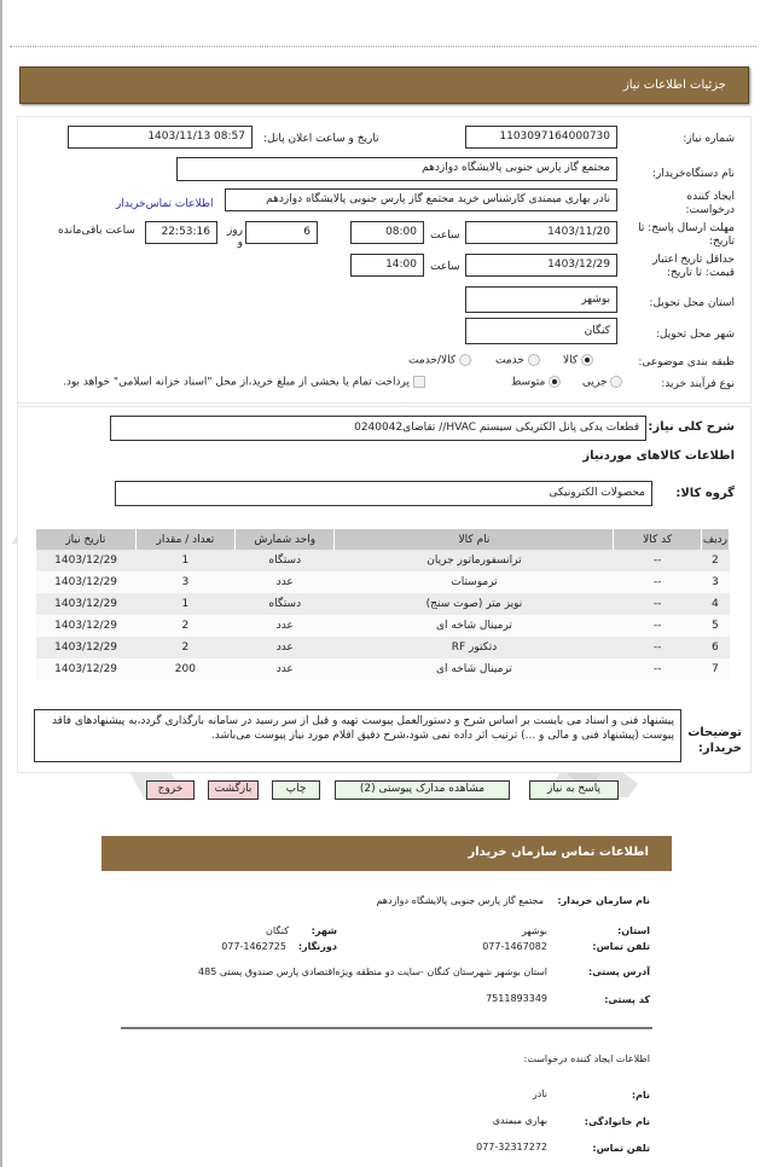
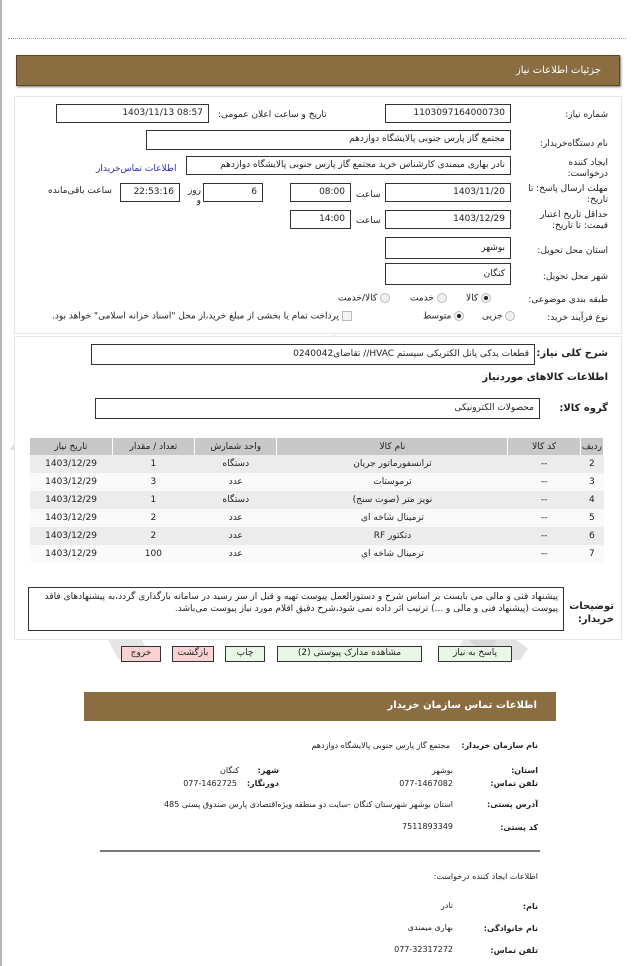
  جزئیات اطلاعات نیاز
  شماره نیاز:
  1103097164000730
- تاریخ و ساعت اعلان پانل:
+ تاریخ و ساعت اعلان عمومی:
  1403/11/13 08:57
  نام دستگاه‌خریدار:
  مجتمع گاز پارس جنوبی پالایشگاه دوازدهم
  ایجاد کننده درخواست:
  نادر بهاری میمندی کارشناس خرید مجتمع گاز پارس جنوبی پالایشگاه دوازدهم
  اطلاعات تماس‌خریدار
  مهلت ارسال پاسخ: تا تاریخ:
  1403/11/20
  ساعت
  08:00
  6
  روز و
  22:53:16
  ساعت باقی‌مانده
  حداقل تاریخ اعتبار قیمت: تا تاریخ:
  1403/12/29
  ساعت
  14:00
  استان محل تحویل:
  بوشهر
  شهر محل تحویل:
  کنگان
  طبقه بندی موضوعی:
  کالا
  خدمت
  کالا/خدمت
  نوع فرآیند خرید:
  جزیی
  متوسط
  پرداخت تمام یا بخشی از مبلغ خرید،از محل "اسناد خزانه اسلامی" خواهد بود.
  شرح کلی نیاز:
  قطعات یدکی پانل الکتریکی سیستم HVAC// تقاضای0240042
  اطلاعات کالاهای موردنیاز
  گروه کالا:
  محصولات الکترونیکی
  ردیف	کد کالا	نام کالا	واحد شمارش	تعداد / مقدار	تاریخ نیاز
  2	--	ترانسفورماتور جریان	دستگاه	1	1403/12/29
  3	--	ترموستات	عدد	3	1403/12/29
  4	--	نویز متر (صوت سنج)	دستگاه	1	1403/12/29
  5	--	ترمینال شاخه ای	عدد	2	1403/12/29
  6	--	دتکتور RF	عدد	2	1403/12/29
- 7	--	ترمینال شاخه ای	عدد	200	1403/12/29
+ 7	--	ترمینال شاخه ای	عدد	100	1403/12/29
  توضیحات خریدار:
- پیشنهاد فنی و اسناد می بایست بر اساس شرح و دستورالعمل پیوست تهیه و قبل از سر رسید در سامانه بارگذاری گردد،به پیشنهادهای فاقد پیوست (پیشنهاد فنی و مالی و ...) ترتیب اثر داده نمی شود،شرح دقیق اقلام مورد نیاز پیوست می‌باشد.
+ پیشنهاد فنی و مالی می بایست بر اساس شرح و دستورالعمل پیوست تهیه و قبل از سر رسید در سامانه بارگذاری گردد،به پیشنهادهای فاقد پیوست (پیشنهاد فنی و مالی و ...) ترتیب اثر داده نمی شود،شرح دقیق اقلام مورد نیاز پیوست می‌باشد.
  پاسخ به نیاز
  مشاهده مدارک پیوستی (2)
  چاپ
  بازگشت
  خروج
  اطلاعات تماس سازمان خریدار
  نام سازمان خریدار:
  مجتمع گاز پارس جنوبی پالایشگاه دوازدهم
  استان:
  بوشهر
  شهر:
  کنگان
  تلفن تماس:
  077-1467082
  دورنگار:
  077-1462725
  آدرس پستی:
  استان بوشهر شهرستان کنگان -سایت دو منطقه ویژهاقتصادی پارس صندوق پستی 485
  کد پستی:
  7511893349
  اطلاعات ایجاد کننده درخواست:
  نام:
  نادر
  نام خانوادگی:
  بهاری میمندی
  تلفن تماس:
  077-32317272
